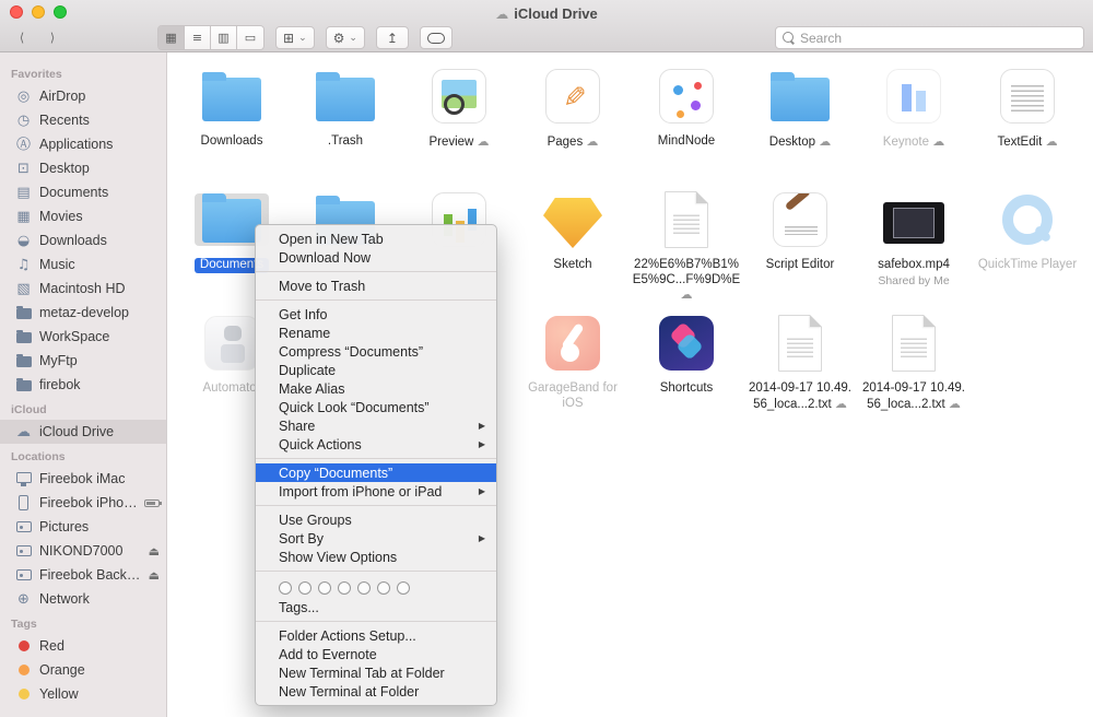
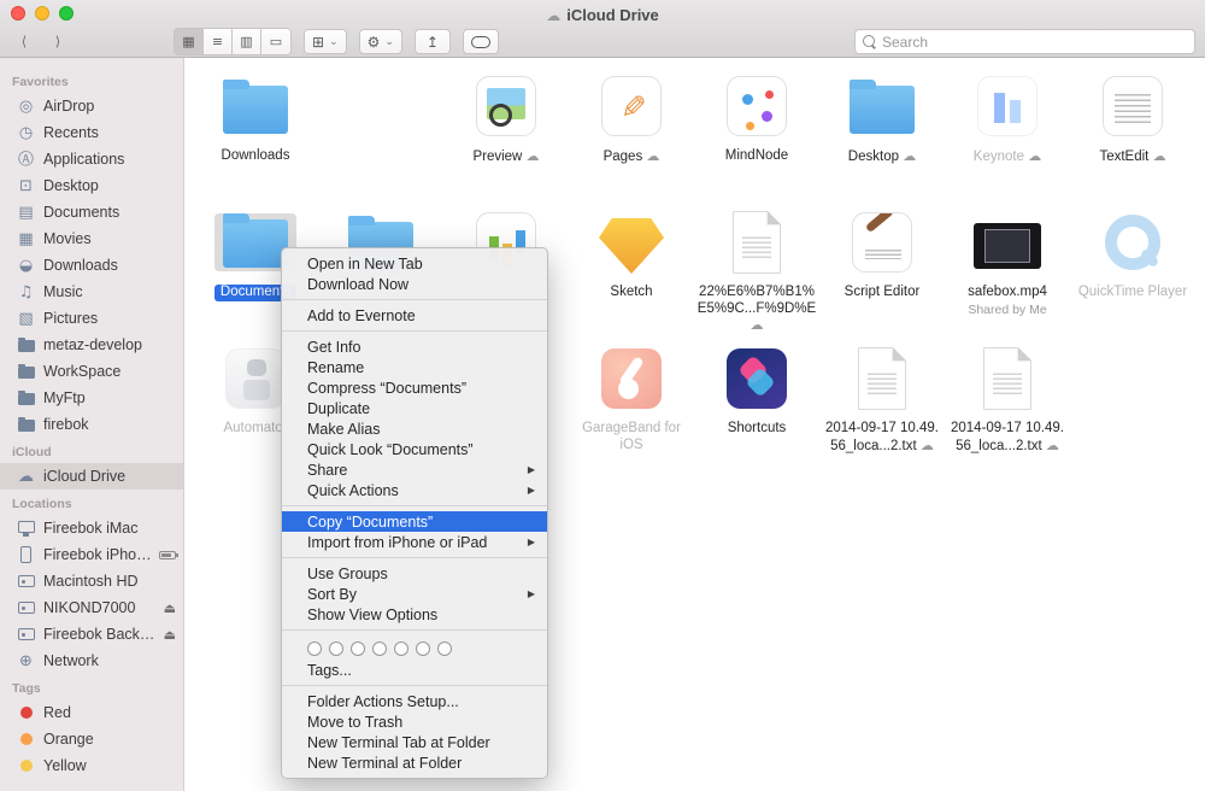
  ☁
  iCloud Drive
  ⟨
  ⟩
  ▦
  ≡
  ▥
  ▭
  ⊞
  ⌄
  ⚙
  ⌄
  ↥
  Search
  Favorites
  ◎
  AirDrop
  ◷
  Recents
  Ⓐ
  Applications
  ⊡
  Desktop
  ▤
  Documents
  ▦
  Movies
  ◒
  Downloads
  ♫
  Music
  ▧
- Macintosh HD
+ Pictures
  metaz-develop
  WorkSpace
  MyFtp
  firebok
  iCloud
  ☁
  iCloud Drive
  Locations
  Fireebok iMac
  Fireebok iPhone
- Pictures
+ Macintosh HD
  NIKOND7000
  ⏏
  Fireebok Backu..
  ⏏
  ⊕
  Network
  Tags
  Red
  Orange
  Yellow
  Downloads
- .Trash
  Preview ☁
  Pages ☁
  MindNode
  Desktop ☁
  Keynote ☁
  TextEdit ☁
  Documen
  Sketch
  22%E6%B7%B1%E5%9C...F%9D%E ☁
  Script Editor
  safebox.mp4
  Shared by Me
  QuickTime Player
  Automato
  GarageBand for iOS
  Shortcuts
  2014-09-17 10.49.56_loca...2.txt ☁
  2014-09-17 10.49.56_loca...2.txt ☁
  Open in New Tab
  Download Now
- Move to Trash
+ Add to Evernote
  Get Info
  Rename
  Compress “Documents”
  Duplicate
  Make Alias
  Quick Look “Documents”
  Share
  ▶
  Quick Actions
  ▶
  Copy “Documents”
  Import from iPhone or iPad
  ▶
  Use Groups
  Sort By
  ▶
  Show View Options
  Tags...
  Folder Actions Setup...
- Add to Evernote
+ Move to Trash
  New Terminal Tab at Folder
  New Terminal at Folder
